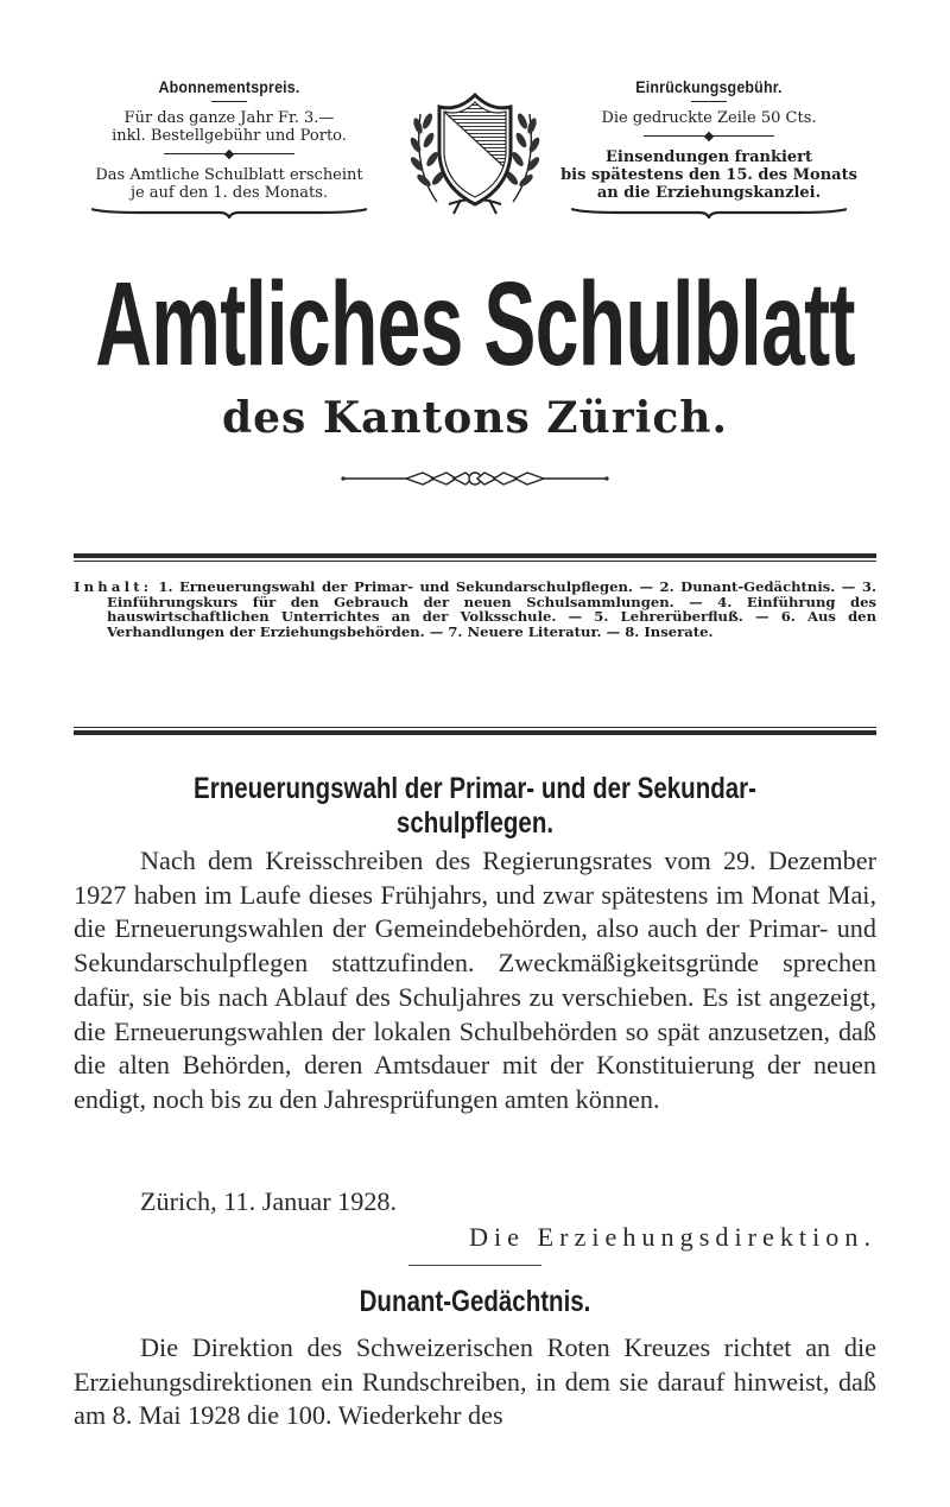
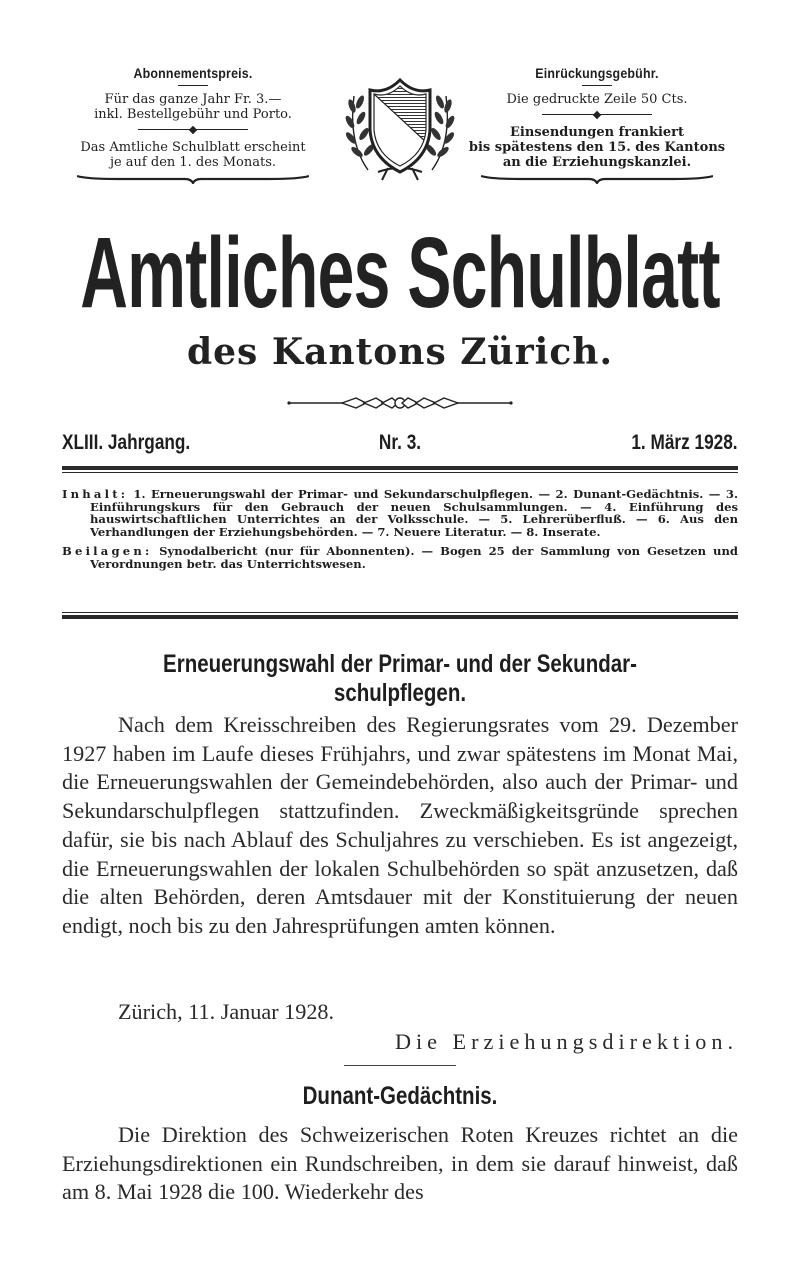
  Abonnementspreis.
  Für das ganze Jahr Fr. 3.—
  inkl. Bestellgebühr und Porto.
  Das Amtliche Schulblatt erscheint
  je auf den 1. des Monats.
  Einrückungsgebühr.
  Die gedruckte Zeile 50 Cts.
  Einsendungen frankiert
- bis spätestens den 15. des Monats
+ bis spätestens den 15. des Kantons
  an die Erziehungskanzlei.
  Amtliches Schulblatt
  des Kantons Zürich.
+ XLIII. Jahrgang.
+ Nr. 3.
+ 1. März 1928.
  Inhalt: 1. Erneuerungswahl der Primar- und Sekundarschulpflegen. — 2. Dunant-Gedächtnis. — 3. Einführungskurs für den Gebrauch der neuen Schulsammlungen. — 4. Einführung des hauswirtschaftlichen Unterrichtes an der Volksschule. — 5. Lehrerüberfluß. — 6. Aus den Verhandlungen der Erziehungsbehörden. — 7. Neuere Literatur. — 8. Inserate.
+ Beilagen: Synodalbericht (nur für Abonnenten). — Bogen 25 der Sammlung von Gesetzen und Verordnungen betr. das Unterrichtswesen.
  Erneuerungswahl der Primar- und der Sekundar-
  schulpflegen.
  Nach dem Kreisschreiben des Regierungsrates vom 29. Dezember 1927 haben im Laufe dieses Frühjahrs, und zwar spätestens im Monat Mai, die Erneuerungswahlen der Gemeindebehörden, also auch der Primar- und Sekundarschulpflegen stattzufinden. Zweckmäßigkeitsgründe sprechen dafür, sie bis nach Ablauf des Schuljahres zu verschieben. Es ist angezeigt, die Erneuerungswahlen der lokalen Schulbehörden so spät anzusetzen, daß die alten Behörden, deren Amtsdauer mit der Konstituierung der neuen endigt, noch bis zu den Jahresprüfungen amten können.
  Zürich, 11. Januar 1928.
  Die Erziehungsdirektion.
  Dunant-Gedächtnis.
  Die Direktion des Schweizerischen Roten Kreuzes richtet an die Erziehungsdirektionen ein Rundschreiben, in dem sie darauf hinweist, daß am 8. Mai 1928 die 100. Wiederkehr des
